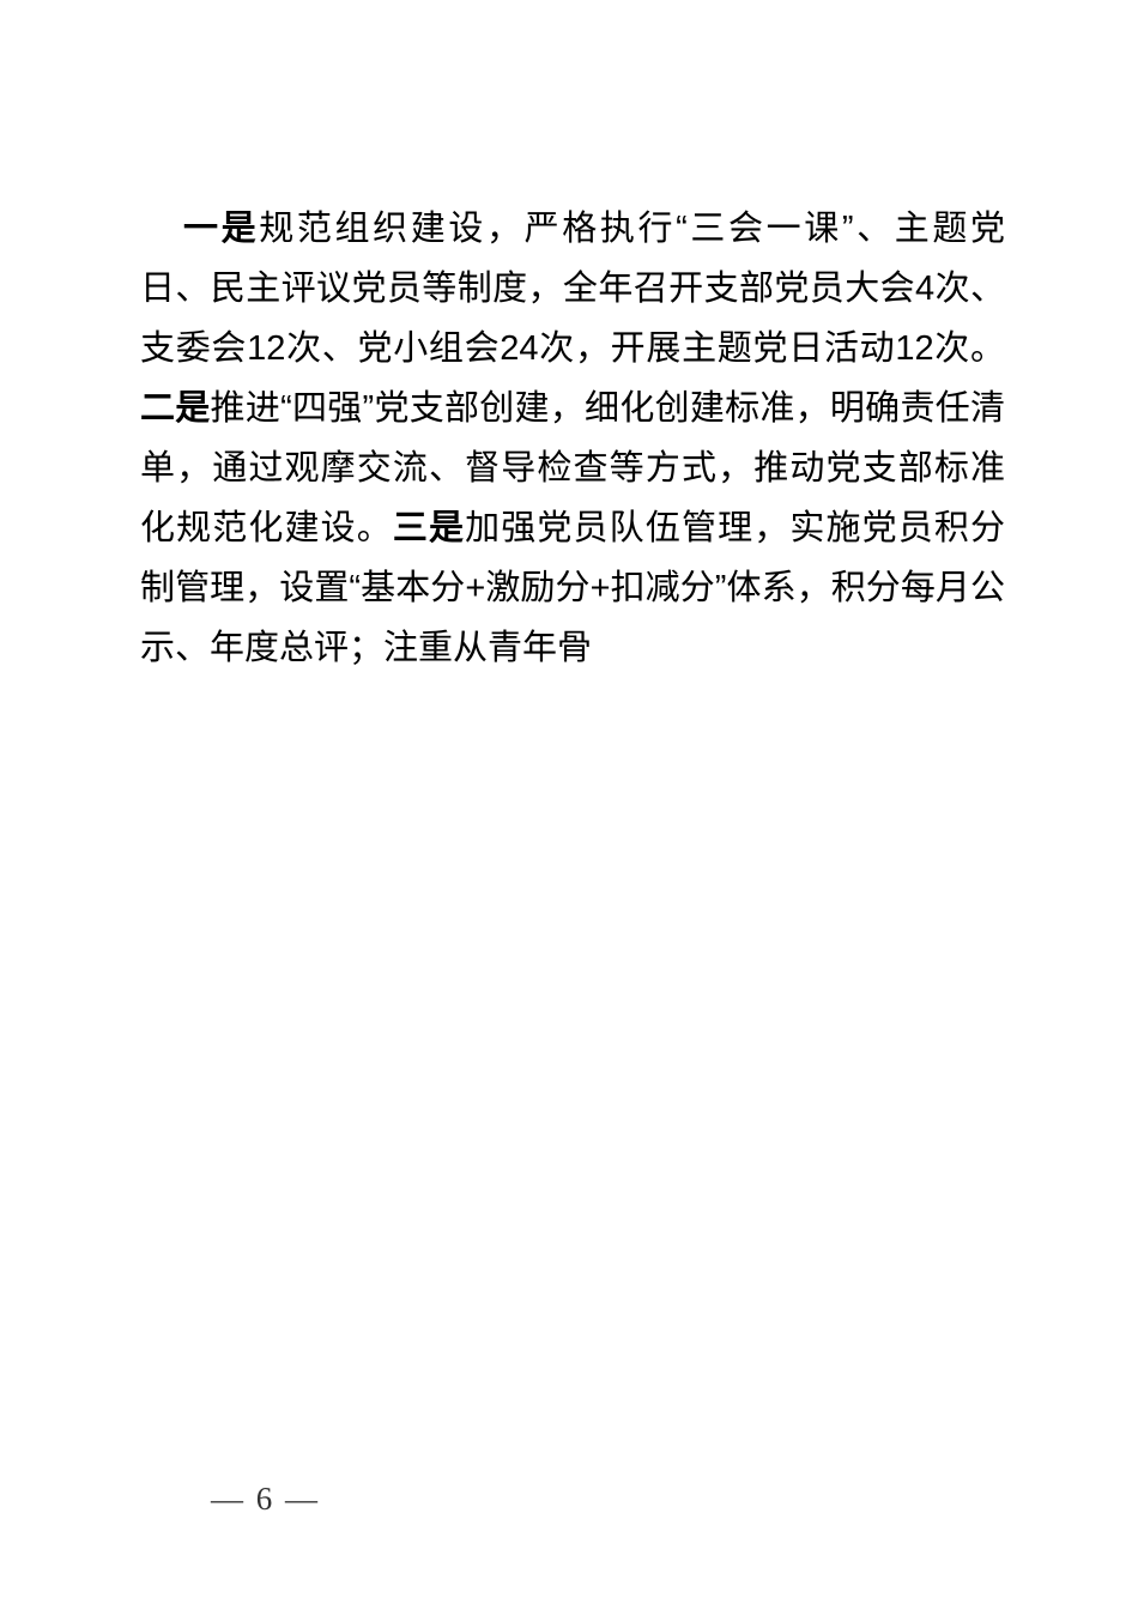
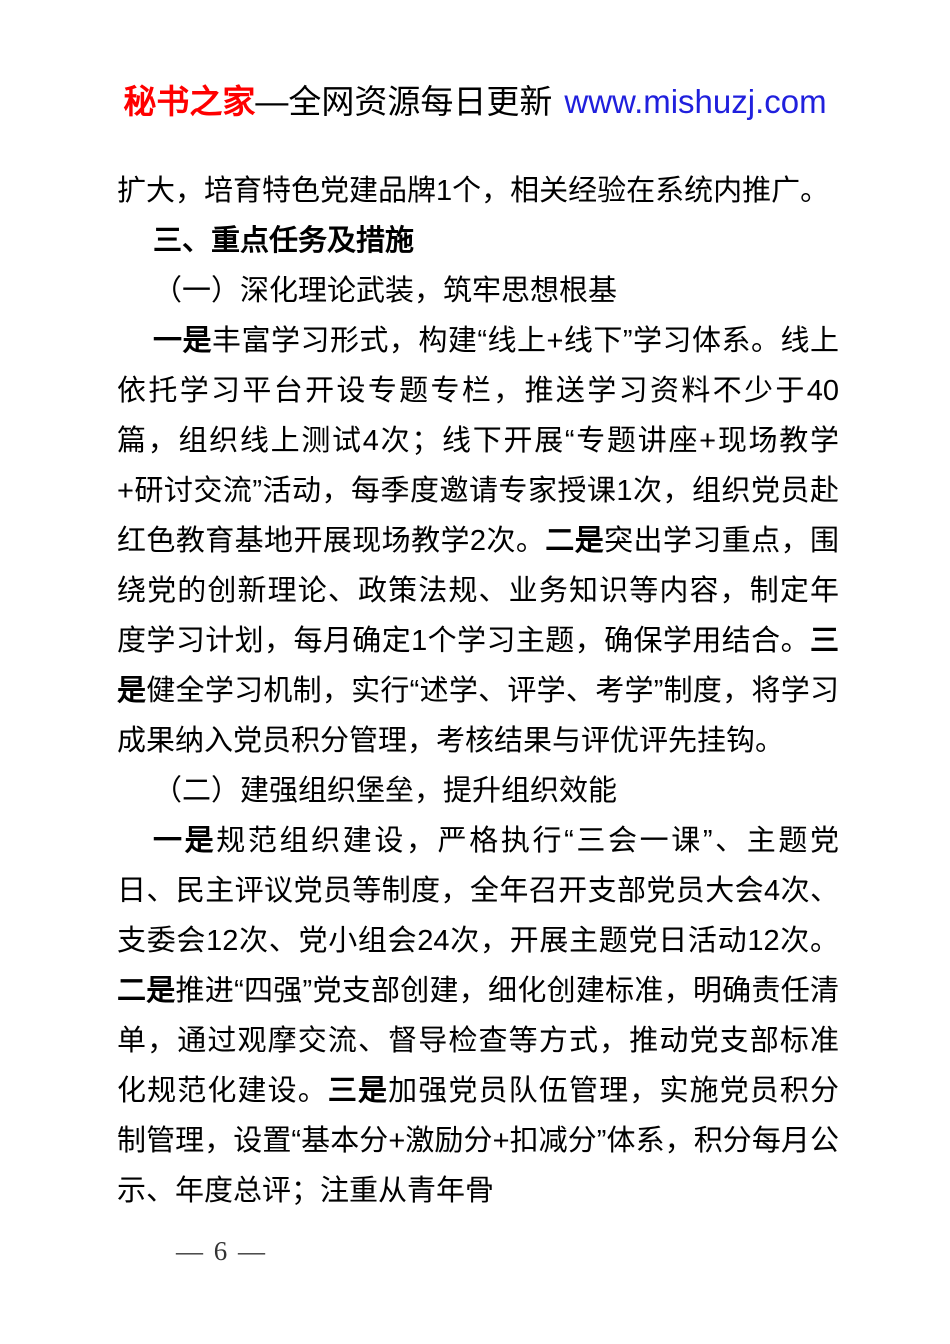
+ 秘书之家—全网资源每日更新 www.mishuzj.com
+ 扩大，培育特色党建品牌1个，相关经验在系统内推广。
+ 三、重点任务及措施
+ （一）深化理论武装，筑牢思想根基
+ 一是丰富学习形式，构建“线上+线下”学习体系。线上依托学习平台开设专题专栏，推送学习资料不少于40篇，组织线上测试4次；线下开展“专题讲座+现场教学+研讨交流”活动，每季度邀请专家授课1次，组织党员赴红色教育基地开展现场教学2次。二是突出学习重点，围绕党的创新理论、政策法规、业务知识等内容，制定年度学习计划，每月确定1个学习主题，确保学用结合。三是健全学习机制，实行“述学、评学、考学”制度，将学习成果纳入党员积分管理，考核结果与评优评先挂钩。
+ （二）建强组织堡垒，提升组织效能
  一是规范组织建设，严格执行“三会一课”、主题党日、民主评议党员等制度，全年召开支部党员大会4次、支委会12次、党小组会24次，开展主题党日活动12次。二是推进“四强”党支部创建，细化创建标准，明确责任清单，通过观摩交流、督导检查等方式，推动党支部标准化规范化建设。三是加强党员队伍管理，实施党员积分制管理，设置“基本分+激励分+扣减分”体系，积分每月公示、年度总评；注重从青年骨
  — 6 —
